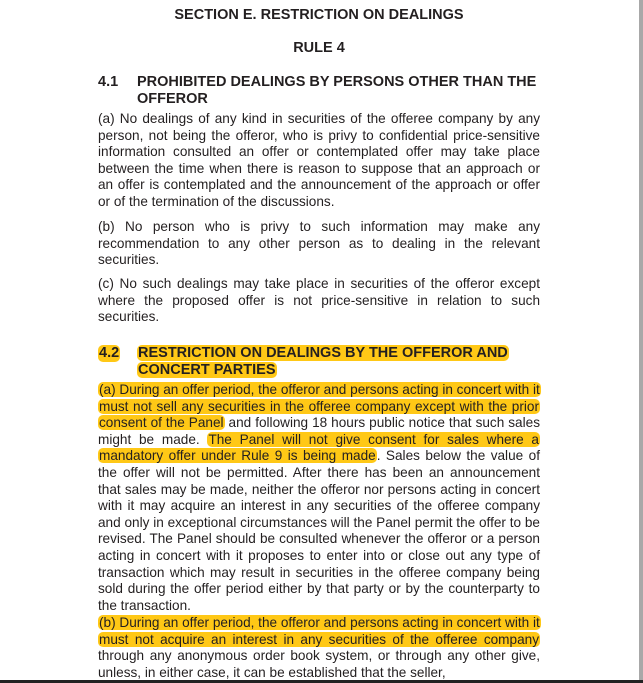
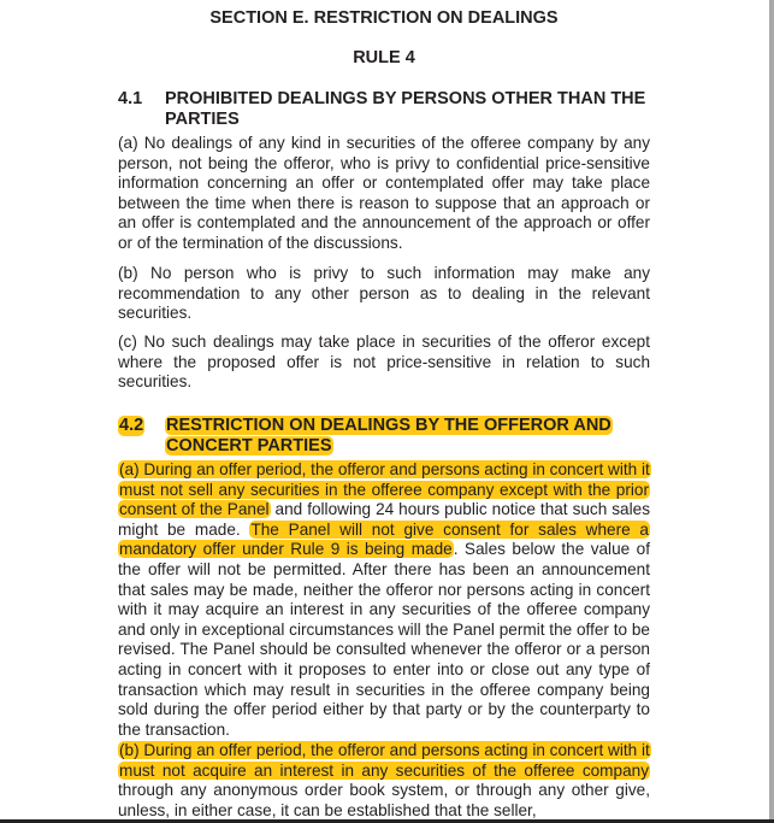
  SECTION E. RESTRICTION ON DEALINGS
  RULE 4
  4.1
- PROHIBITED DEALINGS BY PERSONS OTHER THAN THE OFFEROR
+ PROHIBITED DEALINGS BY PERSONS OTHER THAN THE PARTIES
- (a) No dealings of any kind in securities of the offeree company by any person, not being the offeror, who is privy to confidential price-sensitive information consulted an offer or contemplated offer may take place between the time when there is reason to suppose that an approach or an offer is contemplated and the announcement of the approach or offer or of the termination of the discussions.
+ (a) No dealings of any kind in securities of the offeree company by any person, not being the offeror, who is privy to confidential price-sensitive information concerning an offer or contemplated offer may take place between the time when there is reason to suppose that an approach or an offer is contemplated and the announcement of the approach or offer or of the termination of the discussions.
  (b) No person who is privy to such information may make any recommendation to any other person as to dealing in the relevant securities.
  (c) No such dealings may take place in securities of the offeror except where the proposed offer is not price-sensitive in relation to such securities.
  4.2
  RESTRICTION ON DEALINGS BY THE OFFEROR AND CONCERT PARTIES
- (a) During an offer period, the offeror and persons acting in concert with it must not sell any securities in the offeree company except with the prior consent of the Panel and following 18 hours public notice that such sales might be made. The Panel will not give consent for sales where a mandatory offer under Rule 9 is being made. Sales below the value of the offer will not be permitted. After there has been an announcement that sales may be made, neither the offeror nor persons acting in concert with it may acquire an interest in any securities of the offeree company and only in exceptional circumstances will the Panel permit the offer to be revised. The Panel should be consulted whenever the offeror or a person acting in concert with it proposes to enter into or close out any type of transaction which may result in securities in the offeree company being sold during the offer period either by that party or by the counterparty to the transaction.
+ (a) During an offer period, the offeror and persons acting in concert with it must not sell any securities in the offeree company except with the prior consent of the Panel and following 24 hours public notice that such sales might be made. The Panel will not give consent for sales where a mandatory offer under Rule 9 is being made. Sales below the value of the offer will not be permitted. After there has been an announcement that sales may be made, neither the offeror nor persons acting in concert with it may acquire an interest in any securities of the offeree company and only in exceptional circumstances will the Panel permit the offer to be revised. The Panel should be consulted whenever the offeror or a person acting in concert with it proposes to enter into or close out any type of transaction which may result in securities in the offeree company being sold during the offer period either by that party or by the counterparty to the transaction.
  (b) During an offer period, the offeror and persons acting in concert with it must not acquire an interest in any securities of the offeree company through any anonymous order book system, or through any other give, unless, in either case, it can be established that the seller,
